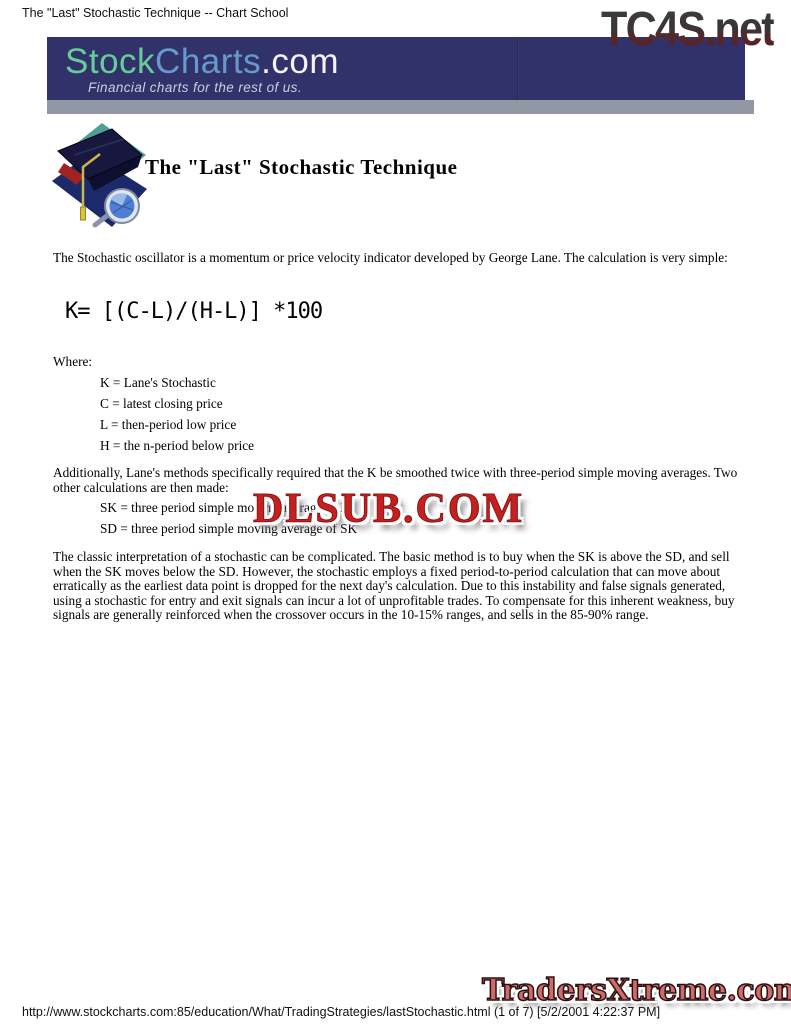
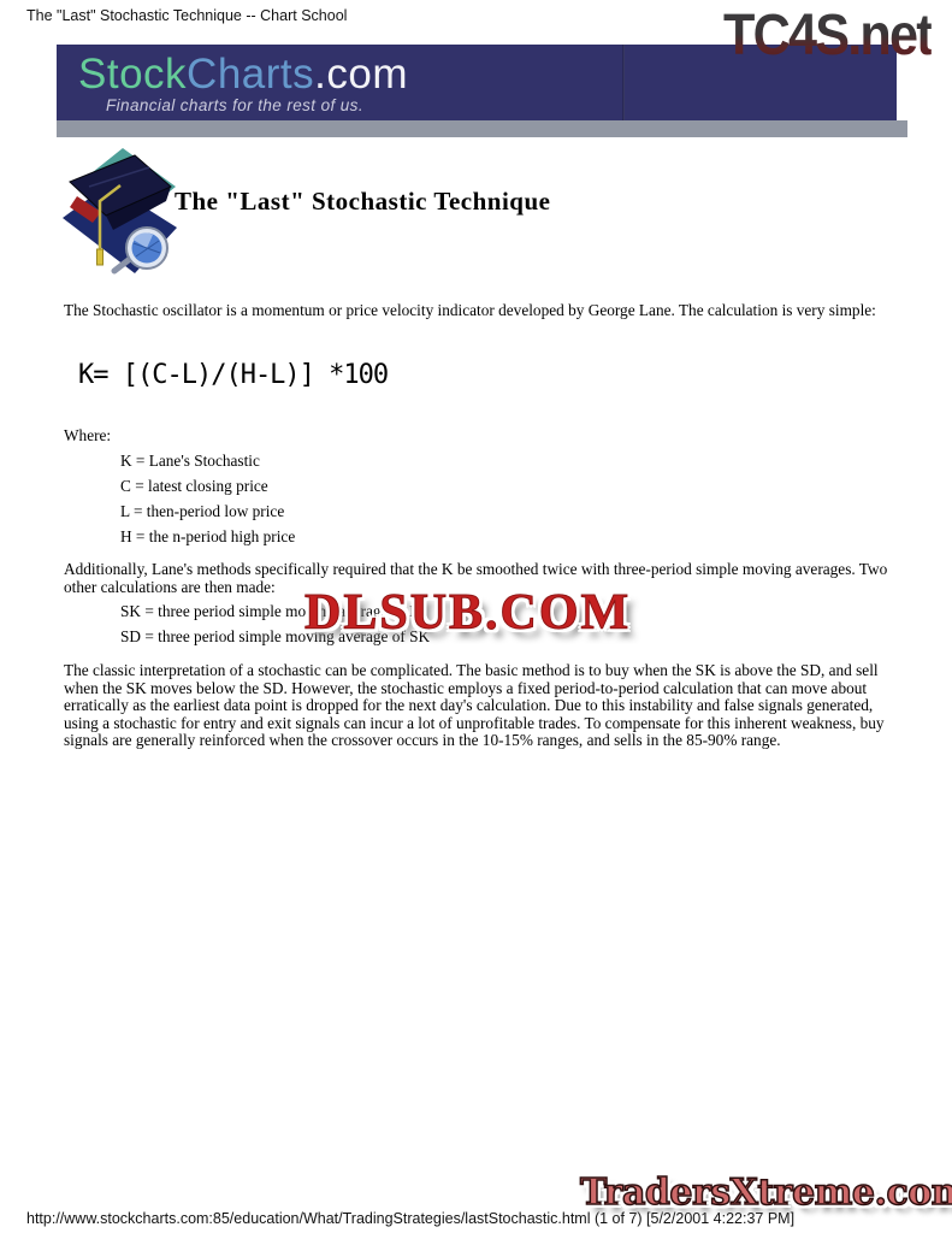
  The "Last" Stochastic Technique -- Chart School
  TC4S.net
  StockCharts.com
  Financial charts for the rest of us.
  The "Last" Stochastic Technique
  The Stochastic oscillator is a momentum or price velocity indicator developed by George Lane. The calculation is very simple:
  K= [(C-L)/(H-L)] *100
  Where:
  K = Lane's Stochastic
  C = latest closing price
  L = then-period low price
- H = the n-period below price
+ H = the n-period high price
  Additionally, Lane's methods specifically required that the K be smoothed twice with three-period simple moving averages. Two other calculations are then made:
  SK = three period simple moving average of K
  SD = three period simple moving average of SK
  The classic interpretation of a stochastic can be complicated. The basic method is to buy when the SK is above the SD, and sell when the SK moves below the SD. However, the stochastic employs a fixed period-to-period calculation that can move about erratically as the earliest data point is dropped for the next day's calculation. Due to this instability and false signals generated, using a stochastic for entry and exit signals can incur a lot of unprofitable trades. To compensate for this inherent weakness, buy signals are generally reinforced when the crossover occurs in the 10-15% ranges, and sells in the 85-90% range.
  DLSUB.COM
  http://www.stockcharts.com:85/education/What/TradingStrategies/lastStochastic.html (1 of 7) [5/2/2001 4:22:37 PM]
  TradersXtreme.com
